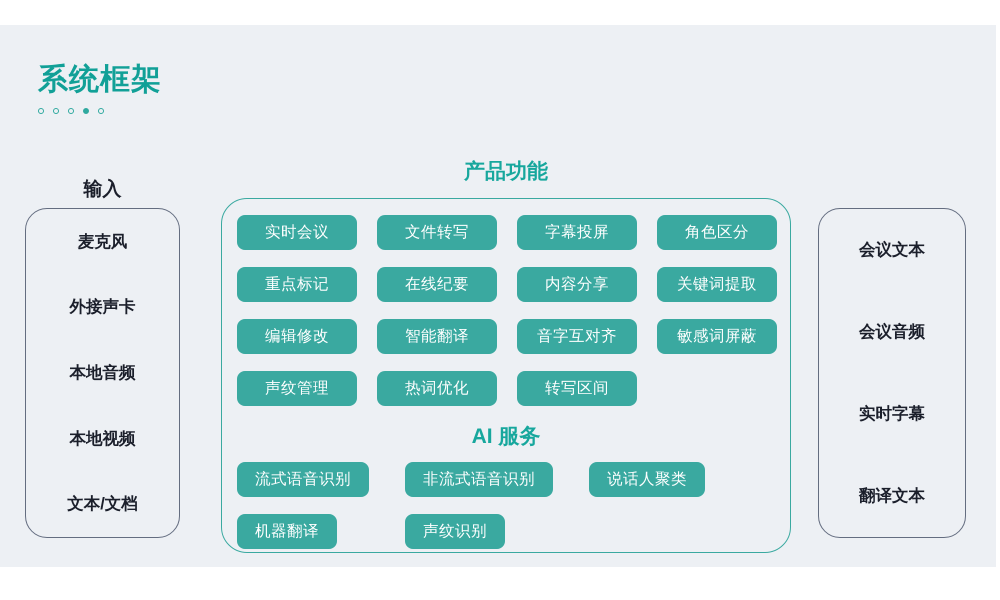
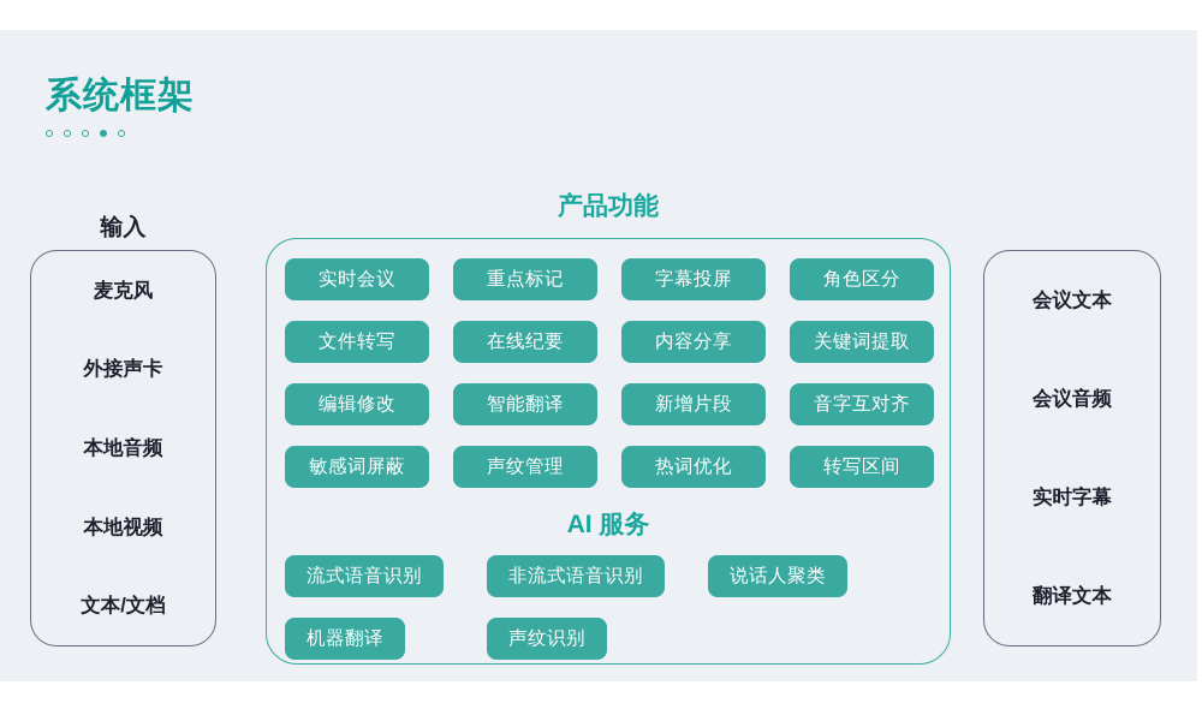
  系统框架
  输入
  麦克风
  外接声卡
  本地音频
  本地视频
  文本/文档
  会议文本
  会议音频
  实时字幕
  翻译文本
  产品功能
  实时会议
- 文件转写
+ 重点标记
  字幕投屏
  角色区分
- 重点标记
+ 文件转写
  在线纪要
  内容分享
  关键词提取
  编辑修改
  智能翻译
+ 新增片段
  音字互对齐
  敏感词屏蔽
  声纹管理
  热词优化
  转写区间
  AI 服务
  流式语音识别
  非流式语音识别
  说话人聚类
  机器翻译
  声纹识别
